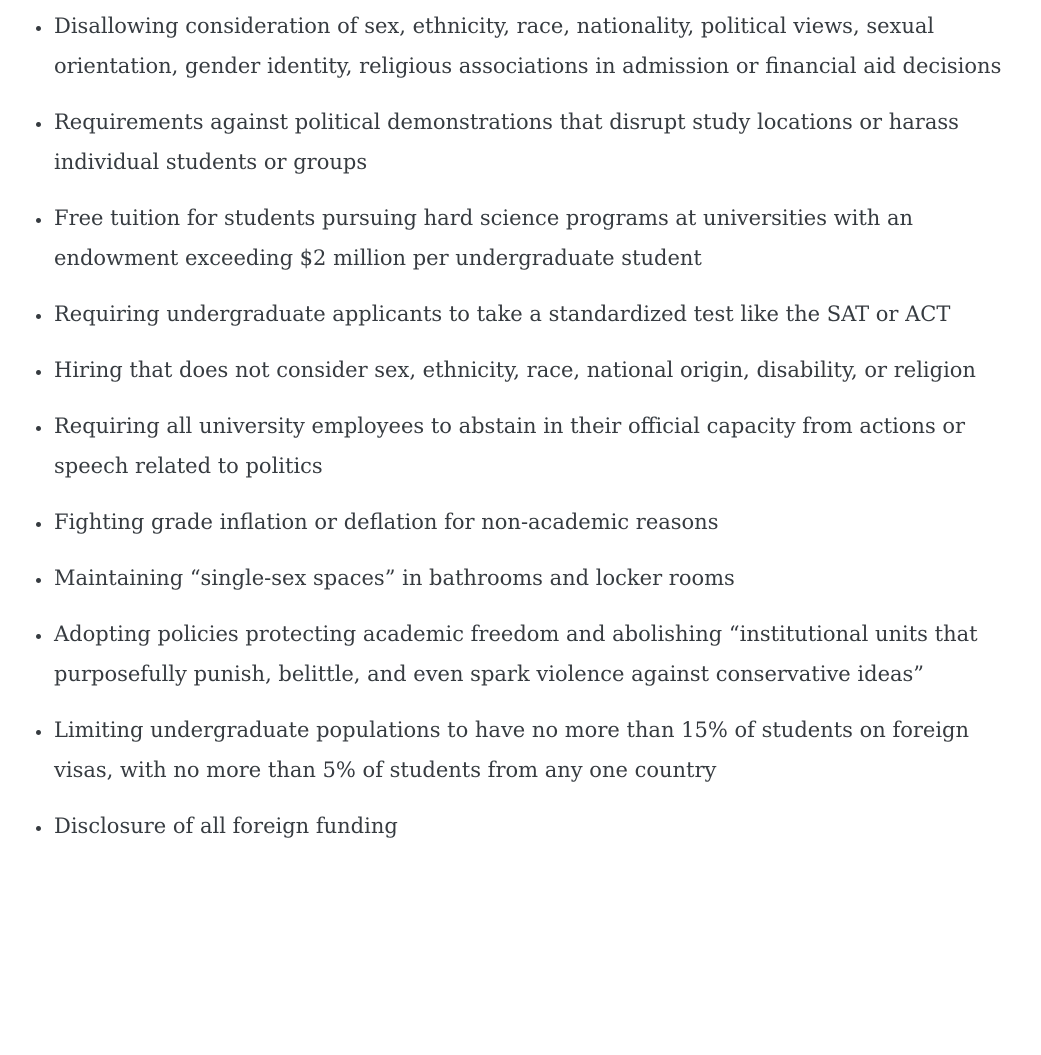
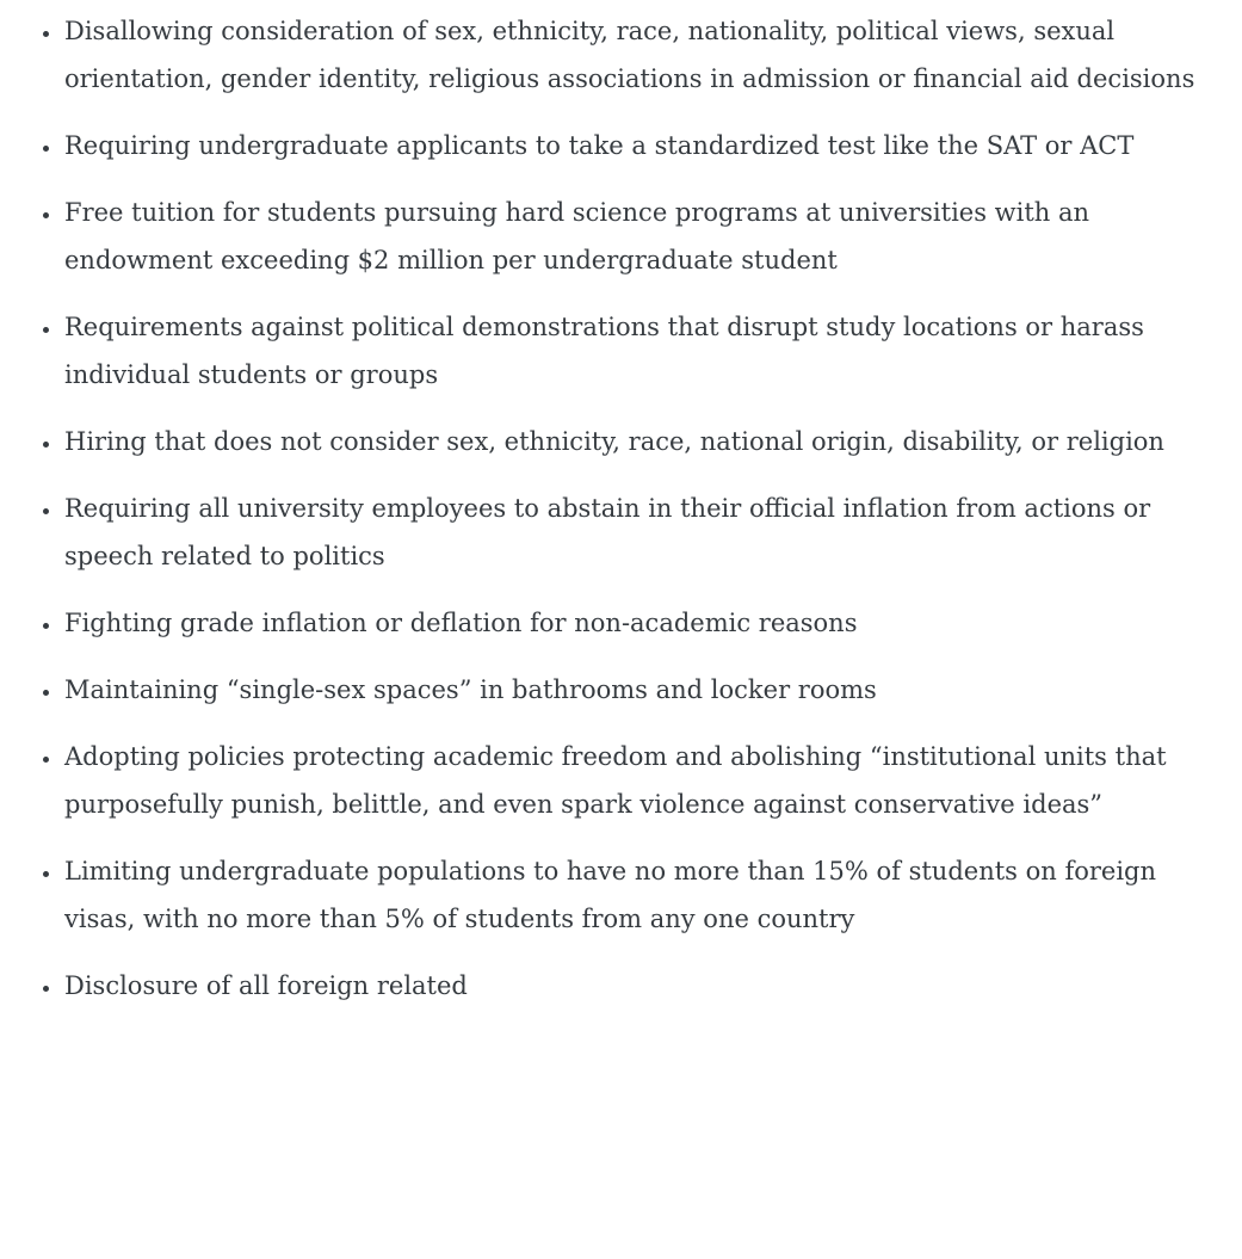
  Disallowing consideration of sex, ethnicity, race, nationality, political views, sexual orientation, gender identity, religious associations in admission or financial aid decisions
- Requirements against political demonstrations that disrupt study locations or harass individual students or groups
+ Requiring undergraduate applicants to take a standardized test like the SAT or ACT
  Free tuition for students pursuing hard science programs at universities with an endowment exceeding $2 million per undergraduate student
- Requiring undergraduate applicants to take a standardized test like the SAT or ACT
+ Requirements against political demonstrations that disrupt study locations or harass individual students or groups
  Hiring that does not consider sex, ethnicity, race, national origin, disability, or religion
- Requiring all university employees to abstain in their official capacity from actions or speech related to politics
+ Requiring all university employees to abstain in their official inflation from actions or speech related to politics
  Fighting grade inflation or deflation for non-academic reasons
  Maintaining “single-sex spaces” in bathrooms and locker rooms
  Adopting policies protecting academic freedom and abolishing “institutional units that purposefully punish, belittle, and even spark violence against conservative ideas”
  Limiting undergraduate populations to have no more than 15% of students on foreign visas, with no more than 5% of students from any one country
- Disclosure of all foreign funding
+ Disclosure of all foreign related
